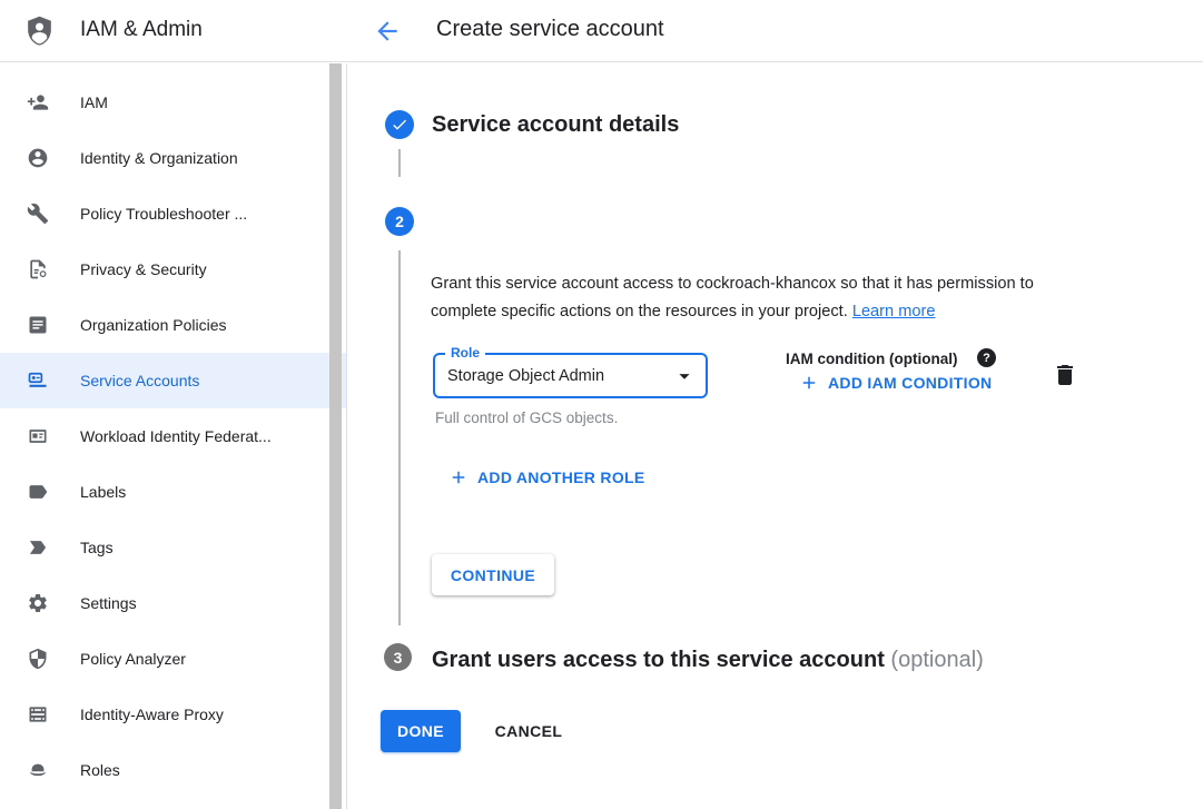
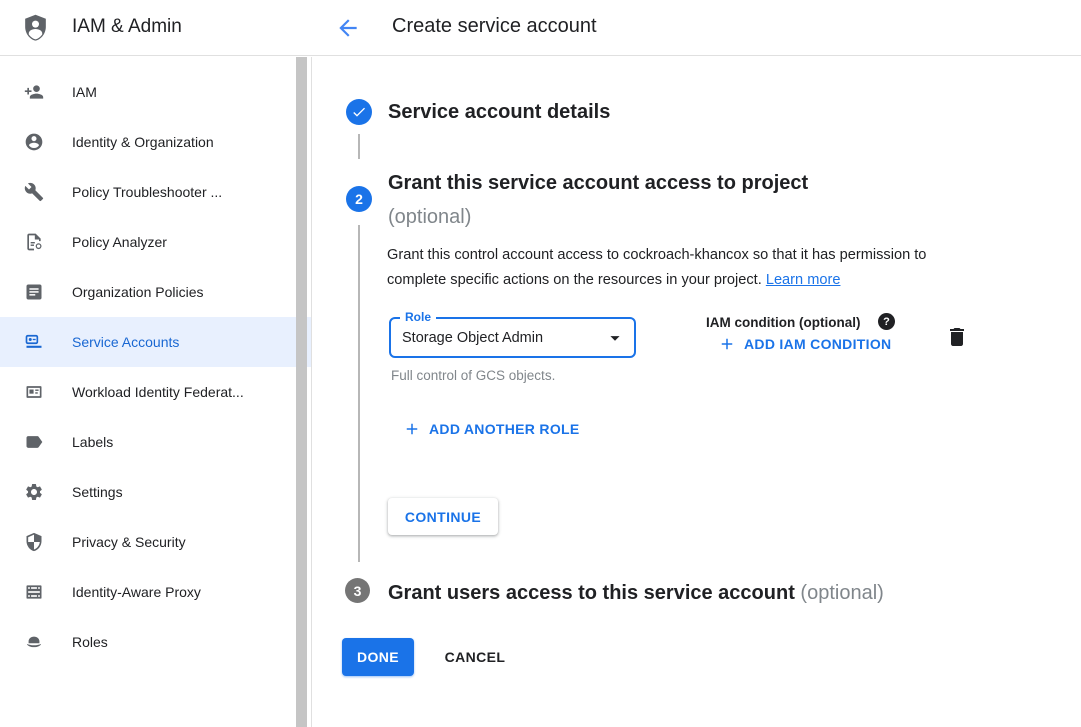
  IAM & Admin
  Create service account
  IAM
  Identity & Organization
  Policy Troubleshooter ...
- Privacy & Security
+ Policy Analyzer
  Organization Policies
  Service Accounts
  Workload Identity Federat...
  Labels
- Tags
  Settings
- Policy Analyzer
+ Privacy & Security
  Identity-Aware Proxy
  Roles
  Service account details
  2
+ Grant this service account access to project
+ (optional)
- Grant this service account access to cockroach-khancox so that it has permission to complete specific actions on the resources in your project. Learn more
+ Grant this control account access to cockroach-khancox so that it has permission to complete specific actions on the resources in your project. Learn more
  Role
  Storage Object Admin
  Full control of GCS objects.
  IAM condition (optional)
  ?
  ADD IAM CONDITION
  ADD ANOTHER ROLE
  CONTINUE
  3
  Grant users access to this service account (optional)
  DONE
  CANCEL
